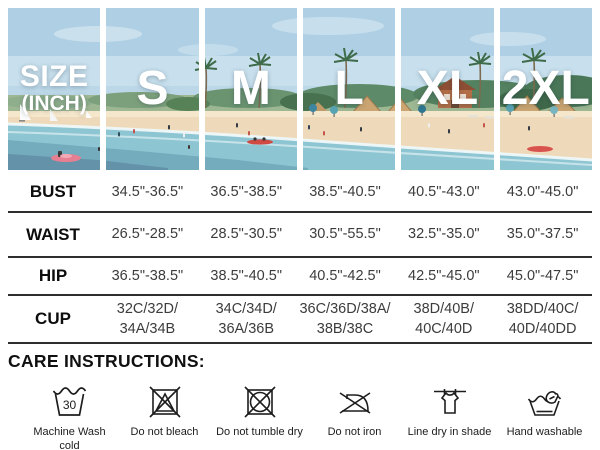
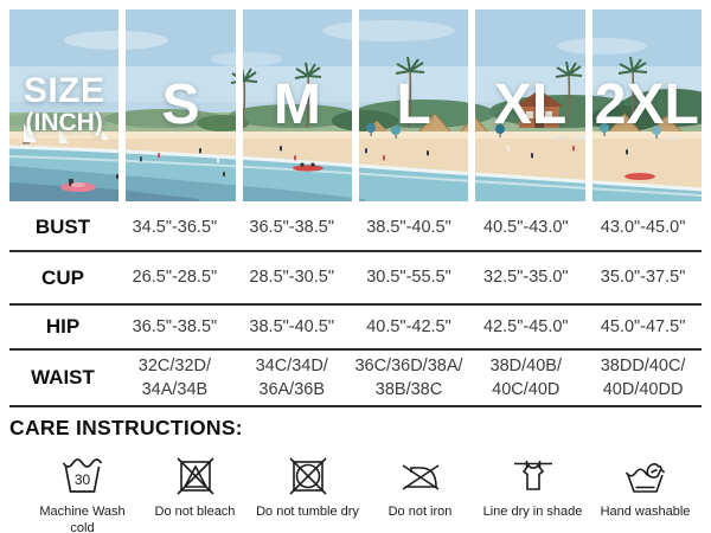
  SIZE
  (INCH)
  S
  M
  L
  XL
  2XL
  BUST
  34.5"-36.5"
  36.5"-38.5"
  38.5"-40.5"
  40.5"-43.0"
  43.0"-45.0"
- WAIST
+ CUP
  26.5"-28.5"
  28.5"-30.5"
  30.5"-55.5"
  32.5"-35.0"
  35.0"-37.5"
  HIP
  36.5"-38.5"
  38.5"-40.5"
  40.5"-42.5"
  42.5"-45.0"
  45.0"-47.5"
- CUP
+ WAIST
  32C/32D/
  34A/34B
  34C/34D/
  36A/36B
  36C/36D/38A/
  38B/38C
  38D/40B/
  40C/40D
  38DD/40C/
  40D/40DD
  CARE INSTRUCTIONS:
  30
  Machine Wash cold
  Do not bleach
  Do not tumble dry
  Do not iron
  Line dry in shade
  Hand washable
